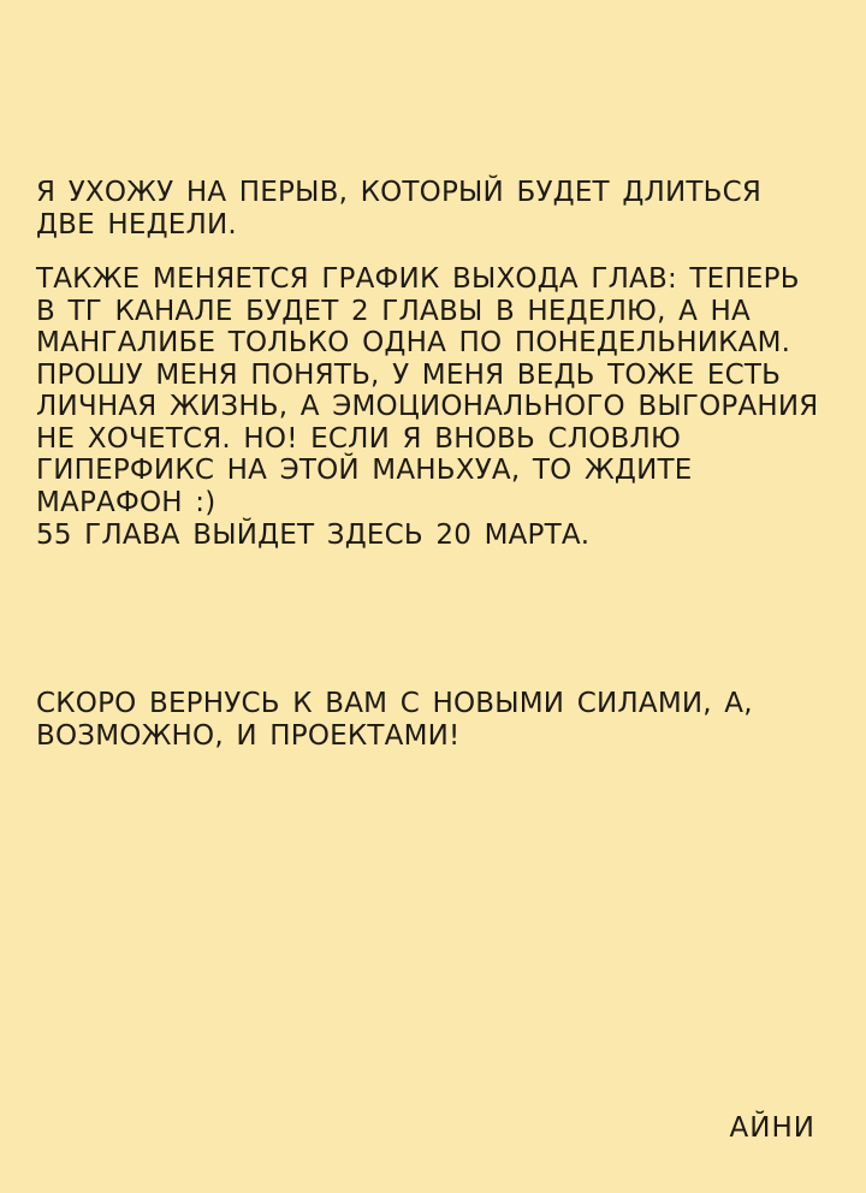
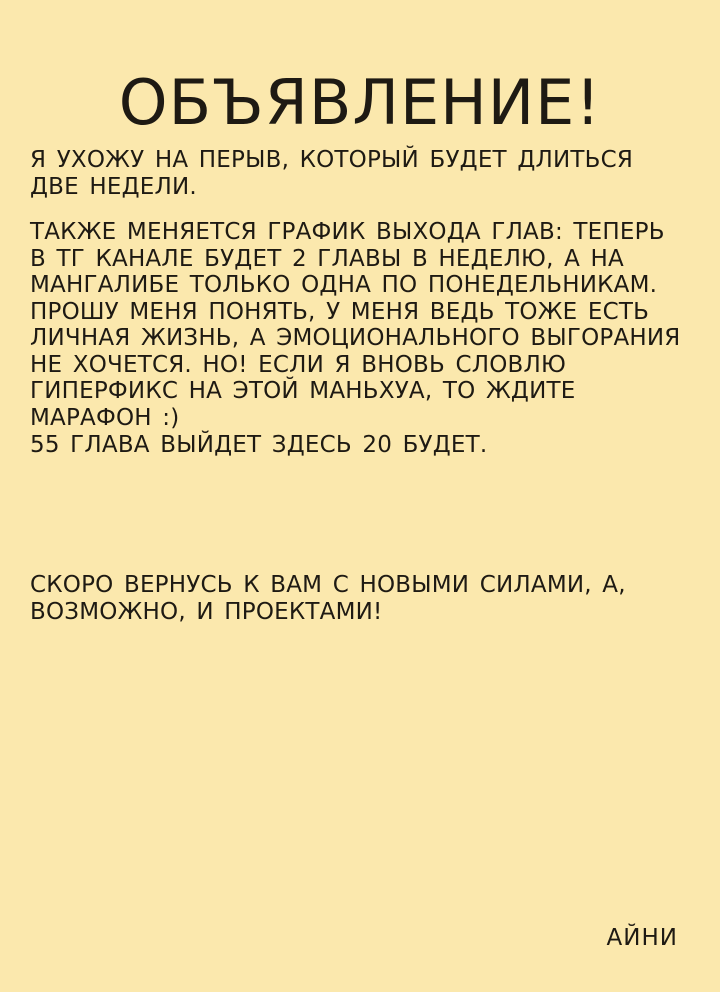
+ ОБЪЯВЛЕНИЕ!
  Я УХОЖУ НА ПЕРЫВ, КОТОРЫЙ БУДЕТ ДЛИТЬСЯ
  ДВЕ НЕДЕЛИ.
  ТАКЖЕ МЕНЯЕТСЯ ГРАФИК ВЫХОДА ГЛАВ: ТЕПЕРЬ
  В ТГ КАНАЛЕ БУДЕТ 2 ГЛАВЫ В НЕДЕЛЮ, А НА
  МАНГАЛИБЕ ТОЛЬКО ОДНА ПО ПОНЕДЕЛЬНИКАМ.
  ПРОШУ МЕНЯ ПОНЯТЬ, У МЕНЯ ВЕДЬ ТОЖЕ ЕСТЬ
  ЛИЧНАЯ ЖИЗНЬ, А ЭМОЦИОНАЛЬНОГО ВЫГОРАНИЯ
  НЕ ХОЧЕТСЯ. НО! ЕСЛИ Я ВНОВЬ СЛОВЛЮ
  ГИПЕРФИКС НА ЭТОЙ МАНЬХУА, ТО ЖДИТЕ
  МАРАФОН :)
- 55 ГЛАВА ВЫЙДЕТ ЗДЕСЬ 20 МАРТА.
+ 55 ГЛАВА ВЫЙДЕТ ЗДЕСЬ 20 БУДЕТ.
  СКОРО ВЕРНУСЬ К ВАМ С НОВЫМИ СИЛАМИ, А,
  ВОЗМОЖНО, И ПРОЕКТАМИ!
  АЙНИ
